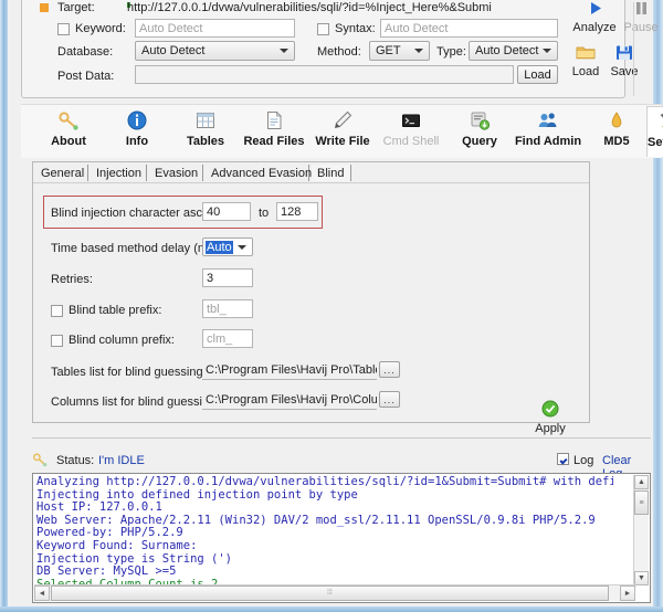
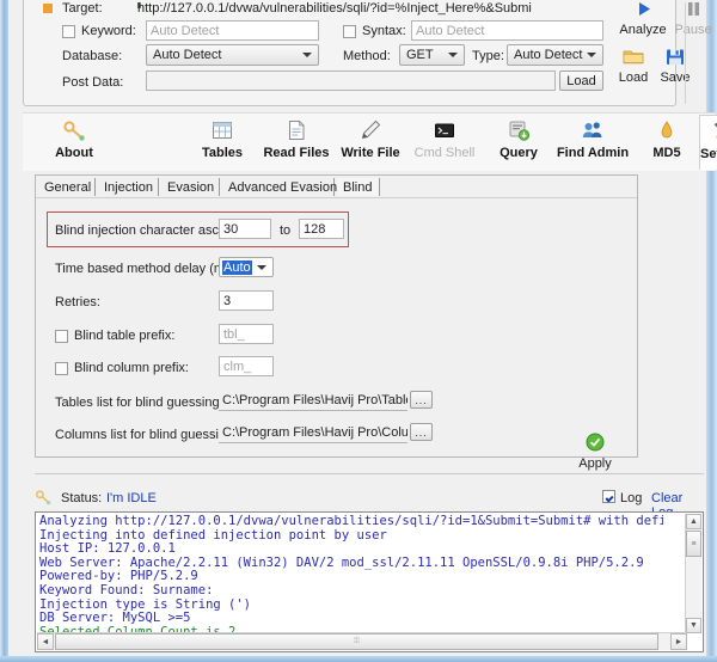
  Target:
  http://127.0.0.1/dvwa/vulnerabilities/sqli/?id=%Inject_Here%&Submi
  Keyword:
  Auto Detect
  Syntax:
  Auto Detect
  Database:
  Auto Detect
  Method:
  GET
  Type:
  Auto Detect
  Post Data:
  Load
  Analyze
  Pause
  Load
  Save
  About
- Info
  Tables
  Read Files
  Write File
  Cmd Shell
  Query
  Find Admin
  MD5
  General
  Injection
  Evasion
  Advanced Evasion
  Blind
  Blind injection character asc
- 40
+ 30
  to
  128
  Time based method delay (
  Auto
  Retries:
  3
  Blind table prefix:
  tbl_
  Blind column prefix:
  clm_
  Tables list for blind guessing
  C:\Program Files\Havij Pro\Tabl
  ...
  Columns list for blind guessi
  C:\Program Files\Havij Pro\Colu
  ...
  Apply
  Status:
  I'm IDLE
  Log
  Analyzing http://127.0.0.1/dvwa/vulnerabilities/sqli/?id=1&Submit=Submit# with defi
- Injecting into defined injection point by type
+ Injecting into defined injection point by user
  Host IP: 127.0.0.1
  Web Server: Apache/2.2.11 (Win32) DAV/2 mod_ssl/2.11.11 OpenSSL/0.9.8i PHP/5.2.9
  Powered-by: PHP/5.2.9
  Keyword Found: Surname:
  Injection type is String (')
  DB Server: MySQL >=5
